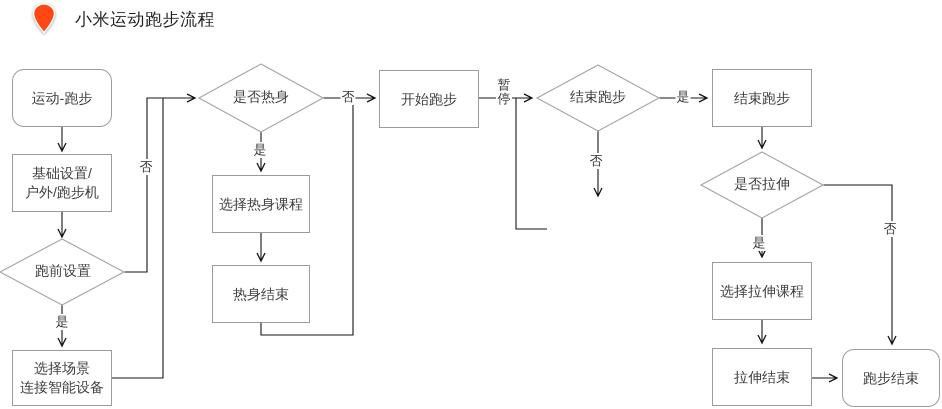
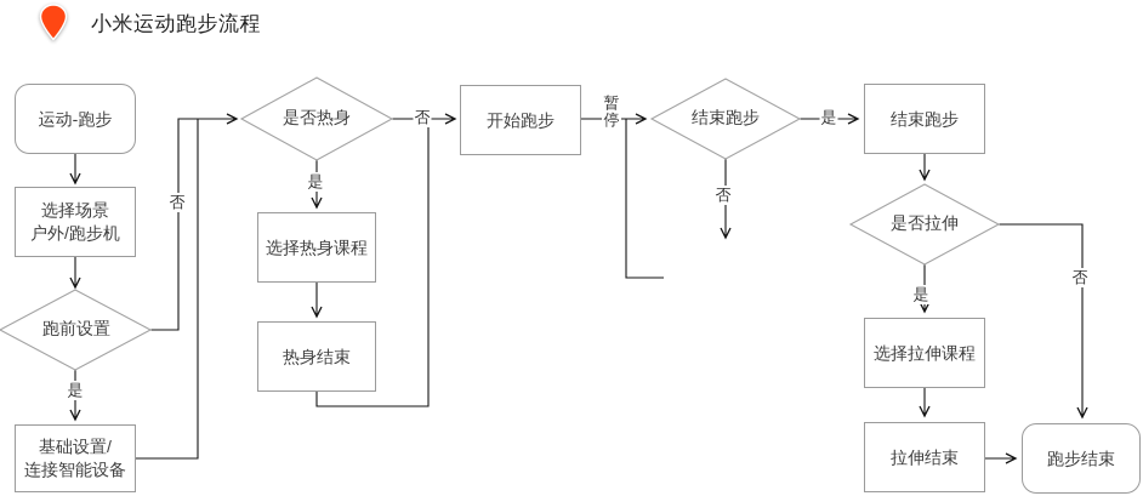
  小米运动跑步流程
  运动-跑步
- 基础设置/
+ 选择场景
  户外/跑步机
- 选择场景
+ 基础设置/
  连接智能设备
  选择热身课程
  热身结束
  开始跑步
  结束跑步
  选择拉伸课程
  拉伸结束
  跑步结束
  跑前设置
  是否热身
  结束跑步
  是否拉伸
  否
  是
  是
  否
  暂停
  否
  是
  是
  否
